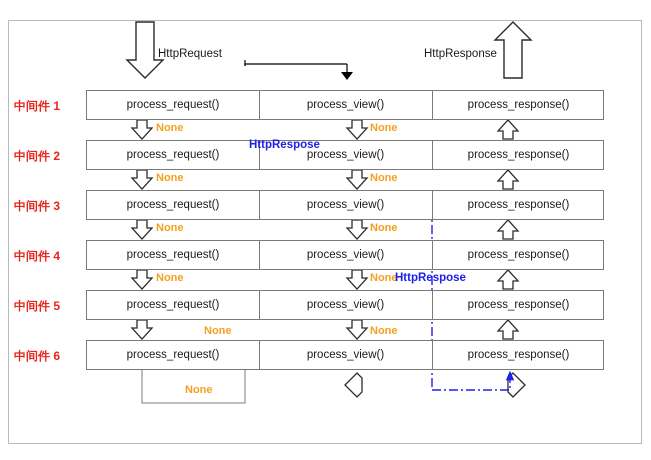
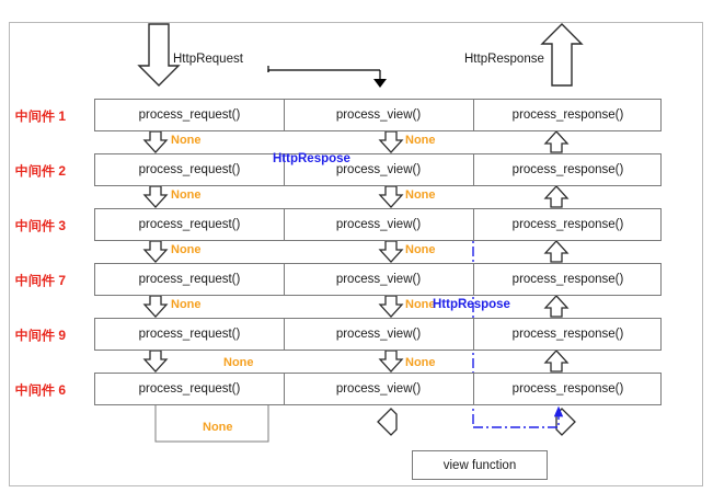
  process_request()
  process_view()
  process_response()
  process_request()
  process_view()
  process_response()
  process_request()
  process_view()
  process_response()
  process_request()
  process_view()
  process_response()
  process_request()
  process_view()
  process_response()
  process_request()
  process_view()
  process_response()
  中间件 1
  中间件 2
  中间件 3
- 中间件 4
+ 中间件 7
- 中间件 5
+ 中间件 9
  中间件 6
  None
  None
  None
  None
  None
  None
  None
  None
  None
  None
  None
  HttpRequest
  HttpResponse
  HttpRespose
  HttpRespose
+ view function
